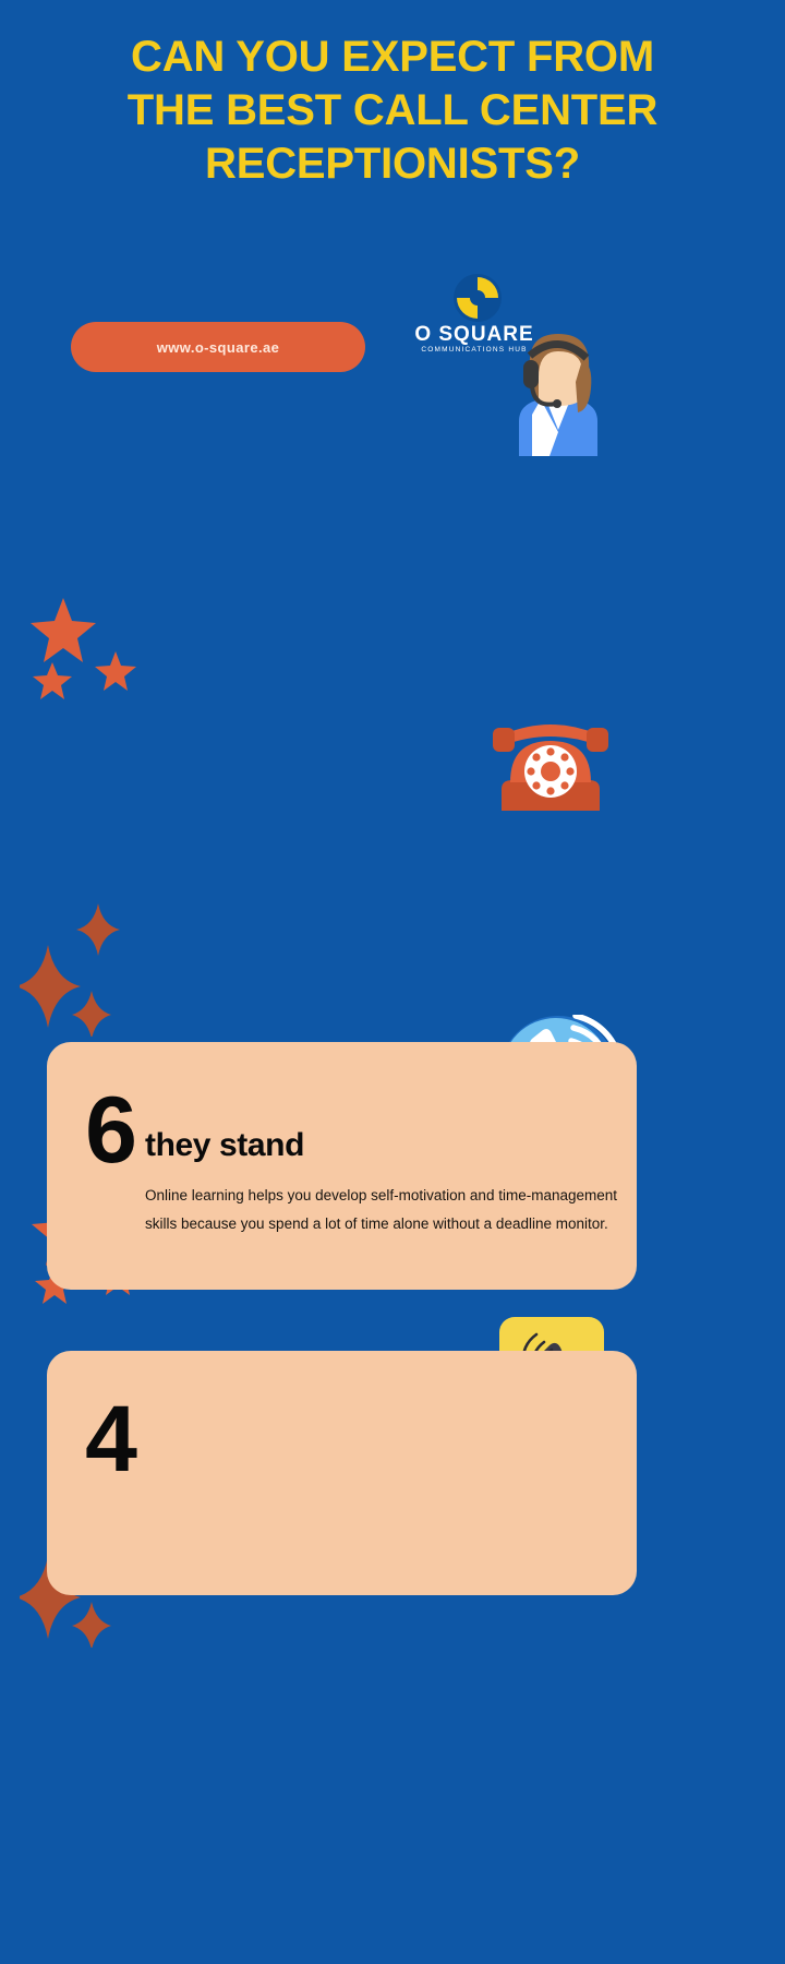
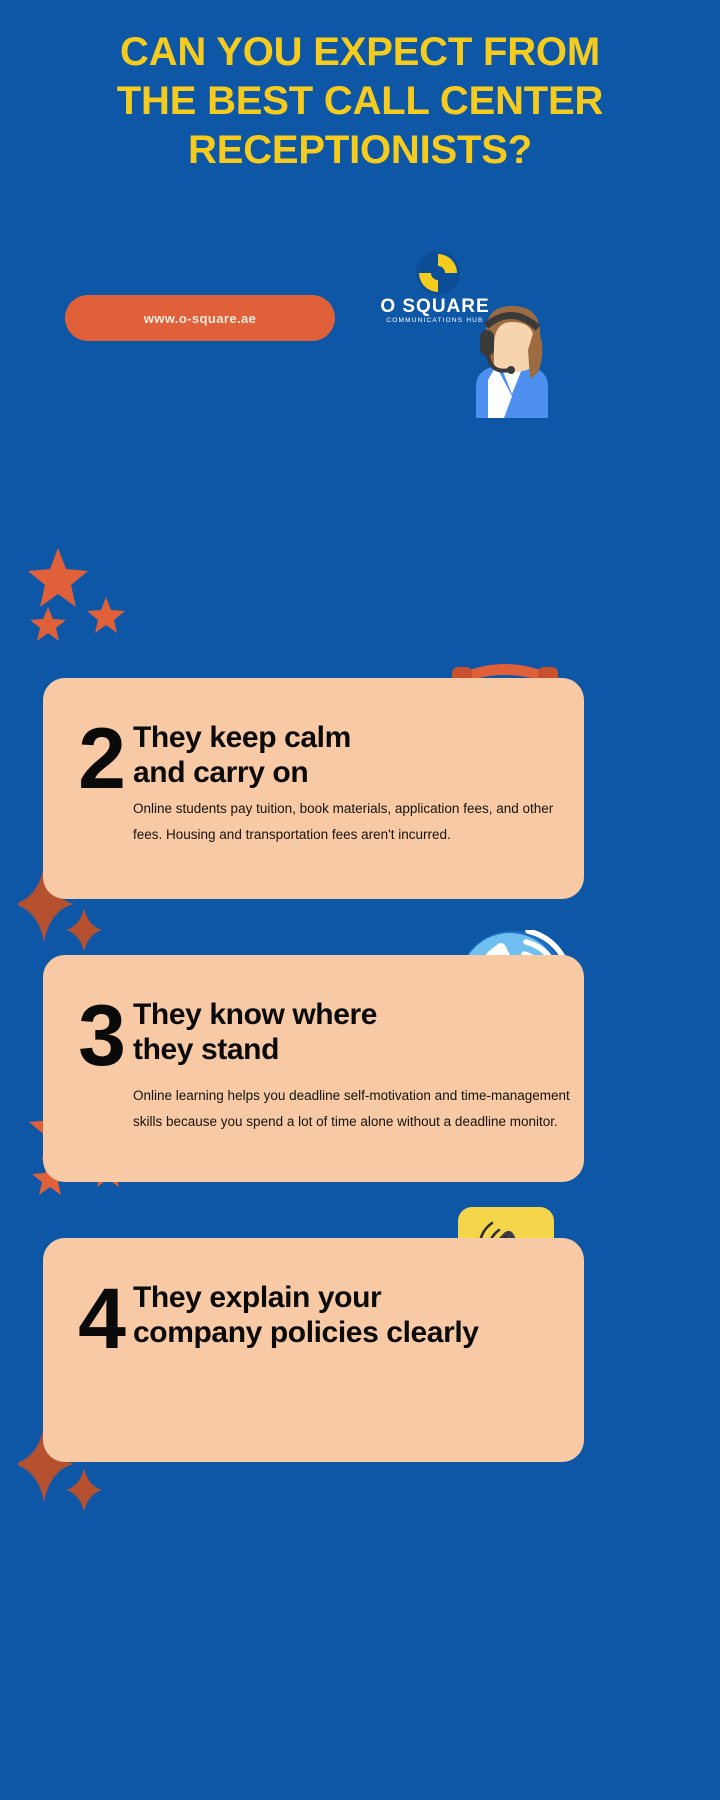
  CAN YOU EXPECT FROM
  THE BEST CALL CENTER
  RECEPTIONISTS?
  www.o-square.ae
  O SQUARE
+ 2
+ They keep calm
+ and carry on
+ Online students pay tuition, book materials, application fees, and other fees. Housing and transportation fees aren't incurred.
- 6
+ 3
+ They know where
  they stand
- Online learning helps you develop self-motivation and time-management skills because you spend a lot of time alone without a deadline monitor.
+ Online learning helps you deadline self-motivation and time-management skills because you spend a lot of time alone without a deadline monitor.
  4
+ They explain your
+ company policies clearly
